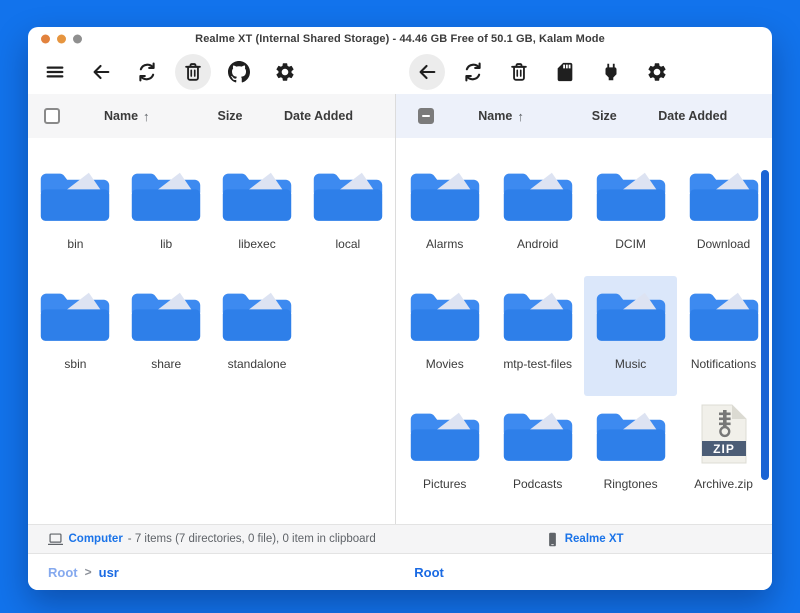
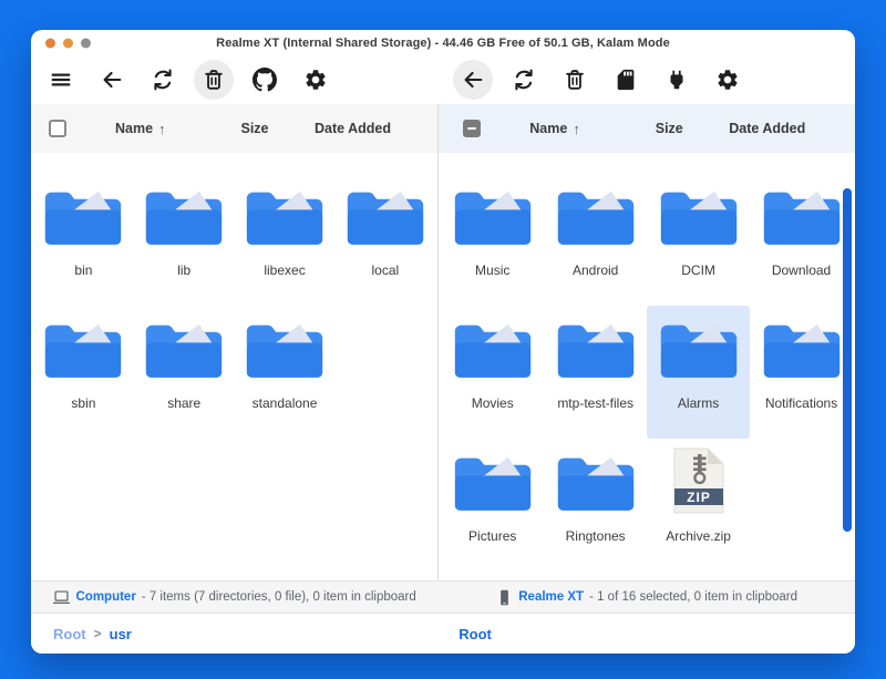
  Realme XT (Internal Shared Storage) - 44.46 GB Free of 50.1 GB, Kalam Mode
  Name
  ↑
  Size
  Date Added
  bin
  lib
  libexec
  local
  sbin
  share
  standalone
  Name
  ↑
  Size
  Date Added
- Alarms
+ Music
  Android
  DCIM
  Download
  Movies
  mtp-test-files
- Music
+ Alarms
  Notifications
  Pictures
- Podcasts
  Ringtones
  Archive.zip
  Computer
  - 7 items (7 directories, 0 file), 0 item in clipboard
  Realme XT
+ - 1 of 16 selected, 0 item in clipboard
  Root
  >
  usr
  Root
